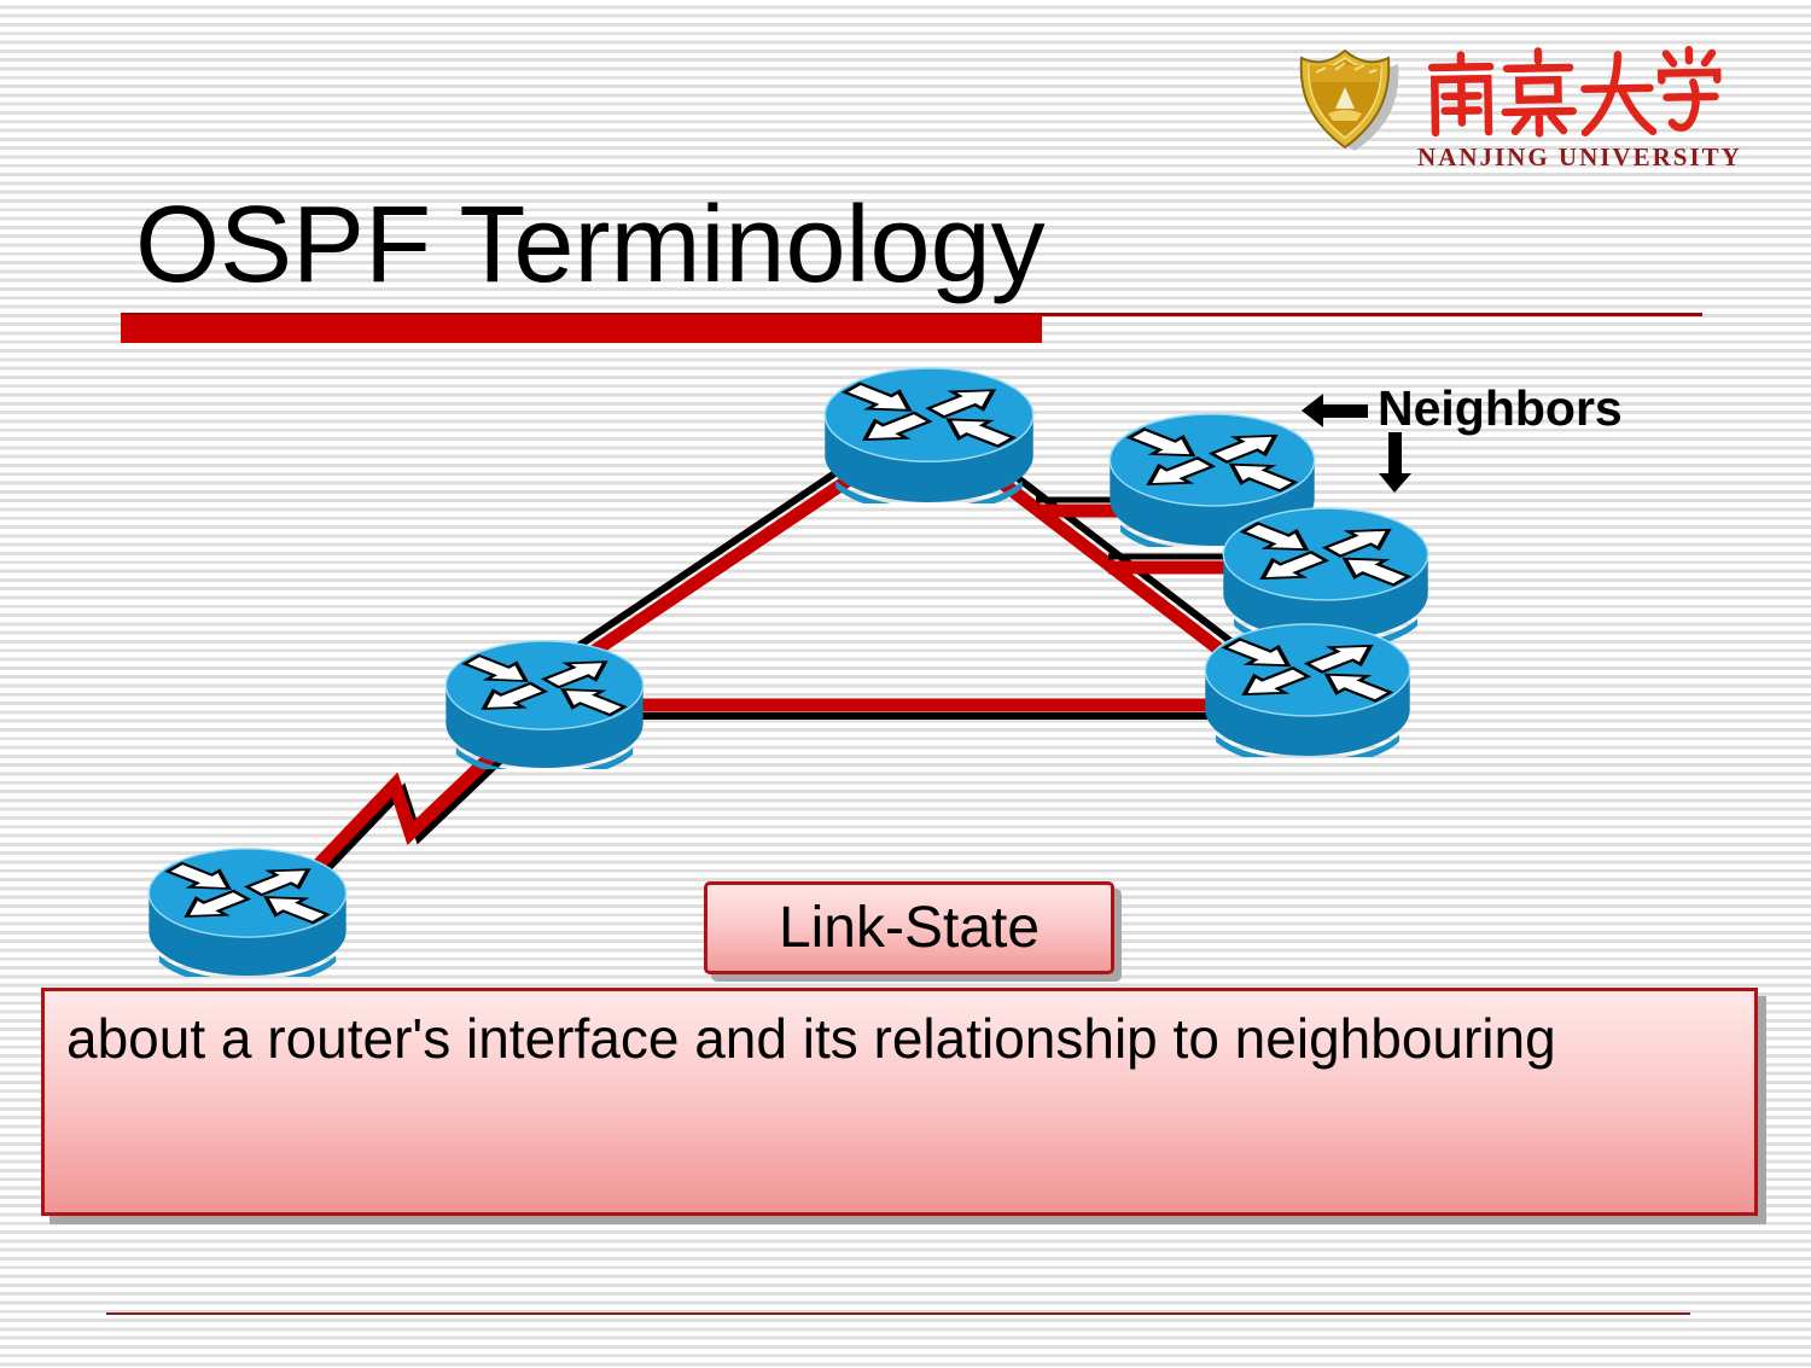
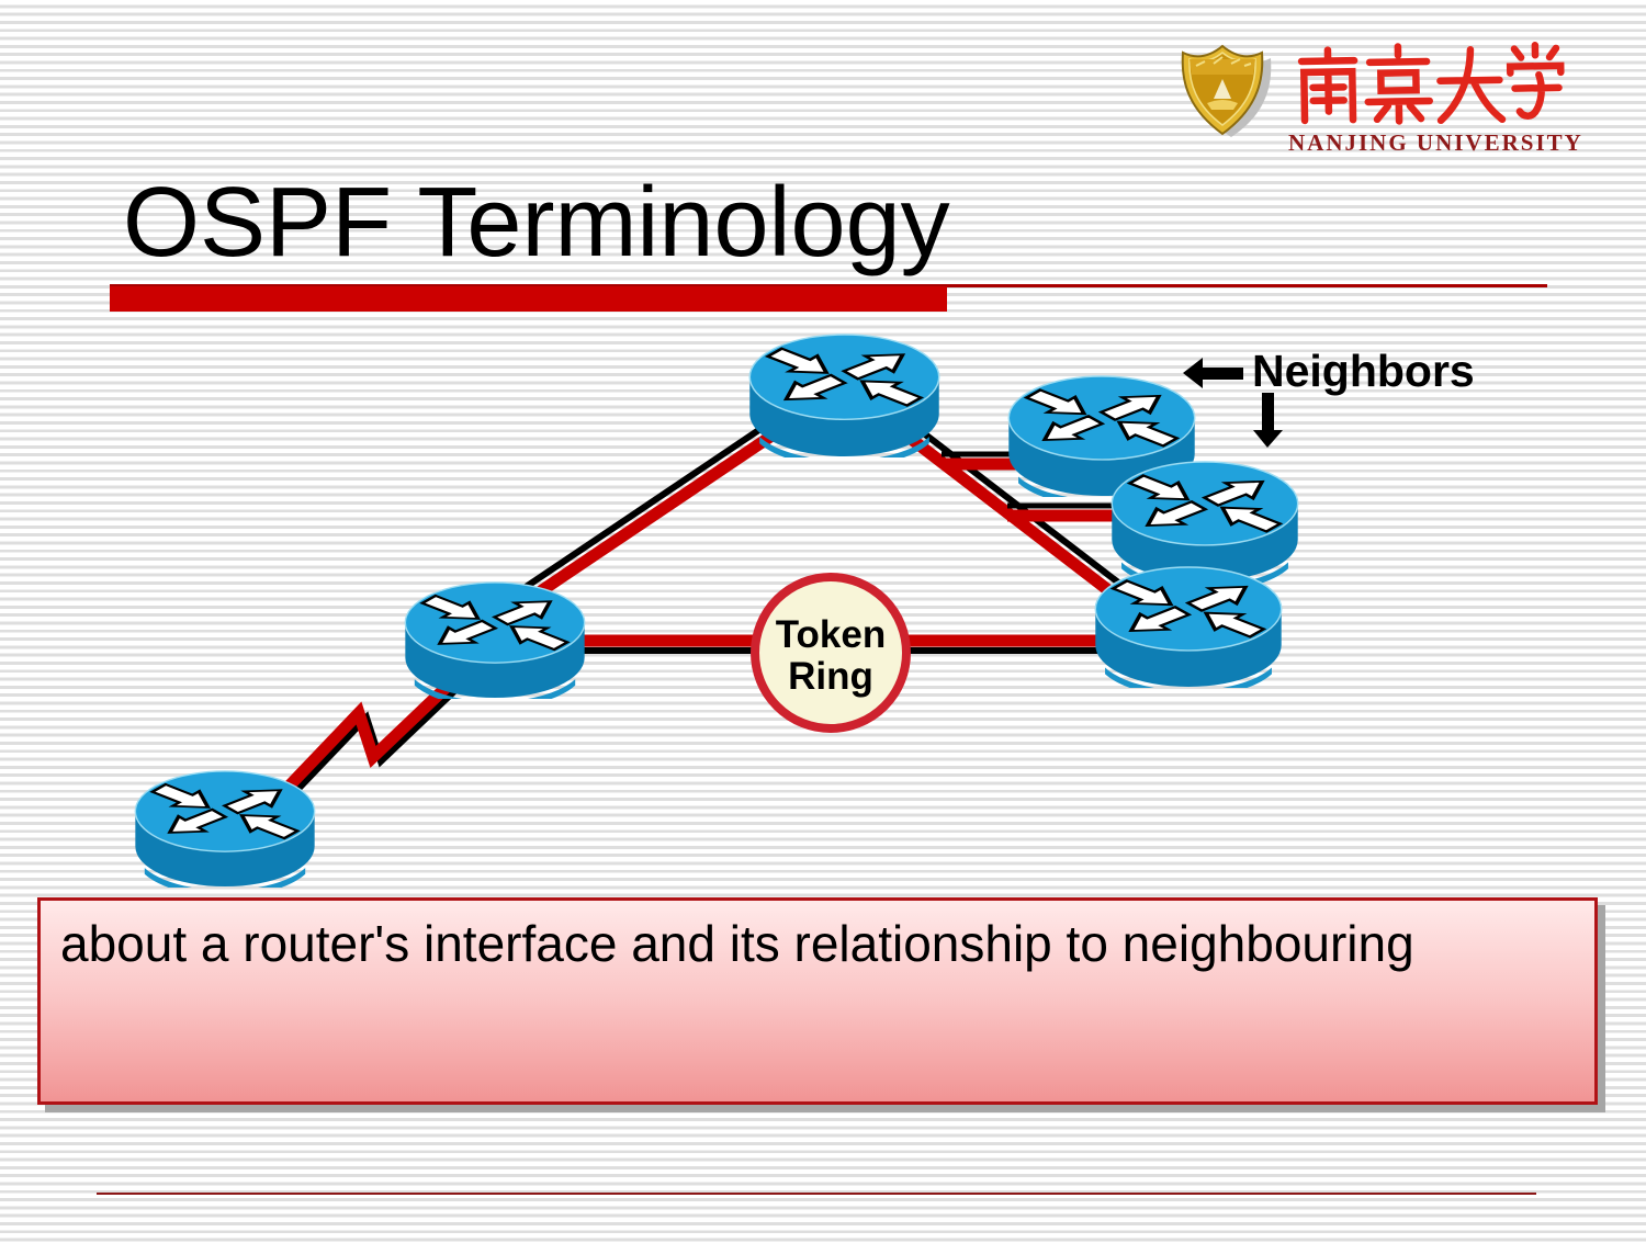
  NANJING UNIVERSIT
  OSPF Terminology
+ Token
+ Ring
  Neighbors
- Link-State
  about a router's interface and its relationship to neighbouring
